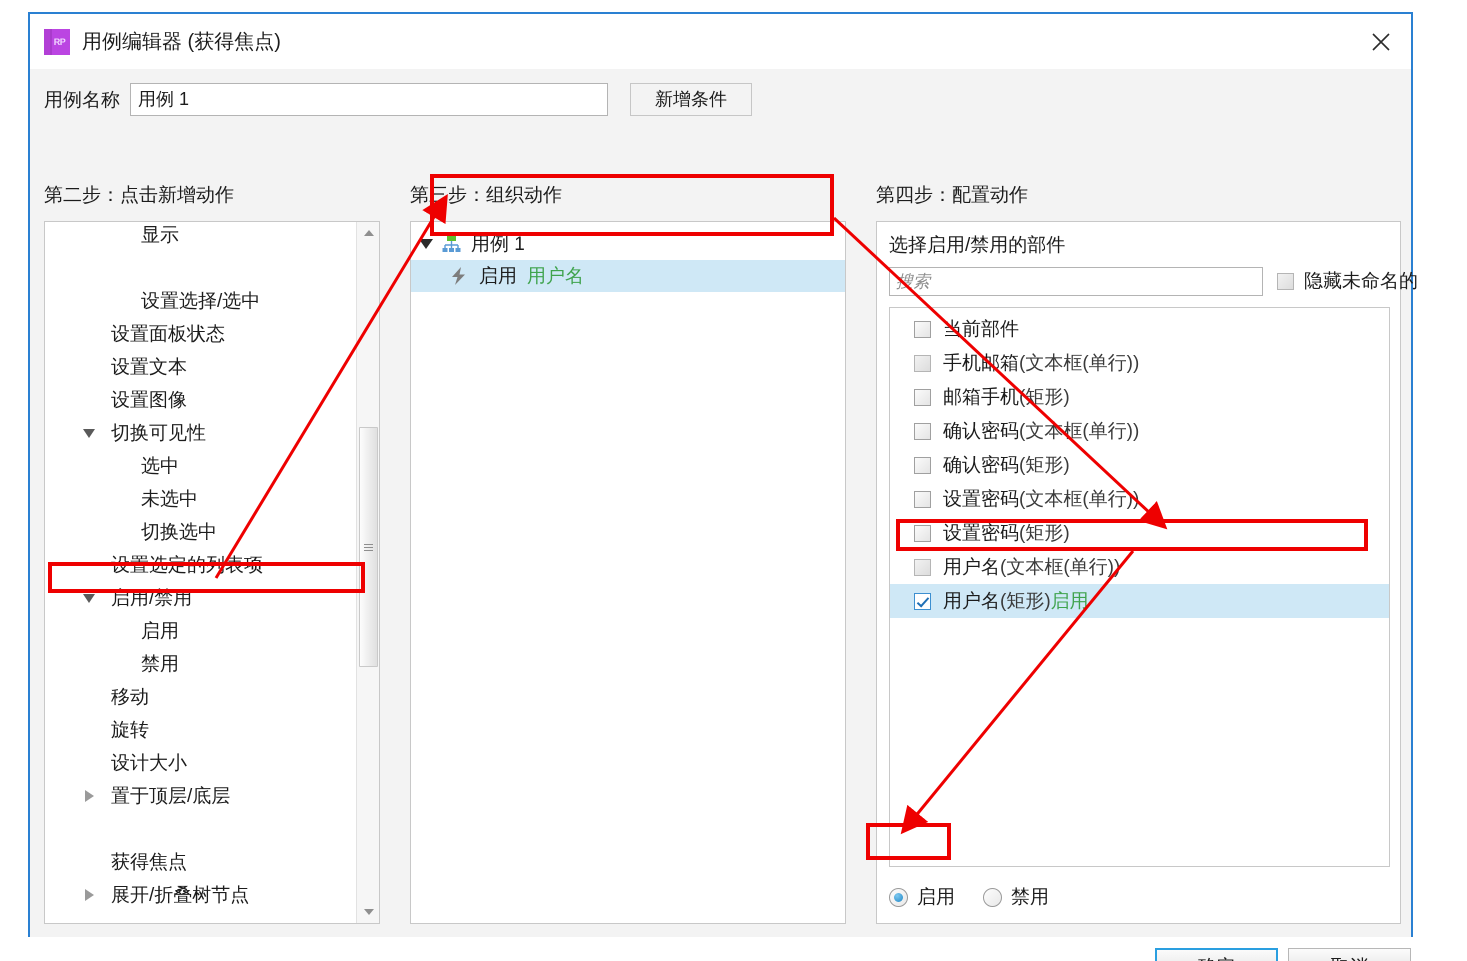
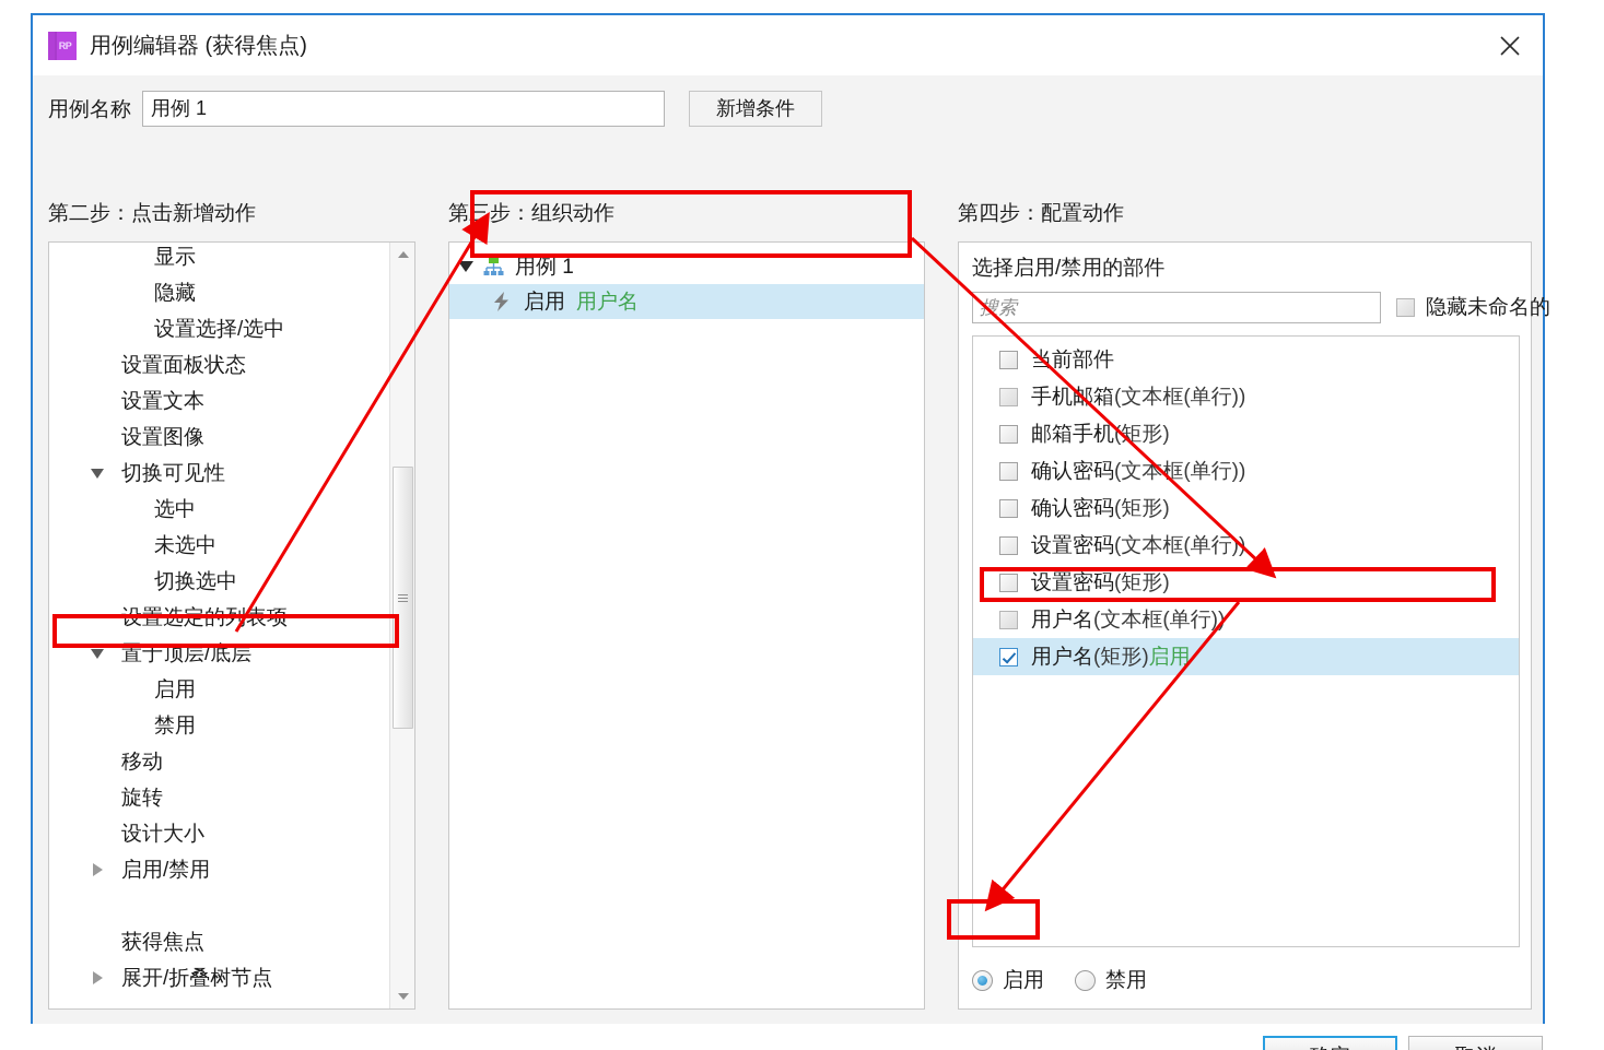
  RP
  用例编辑器 (获得焦点)
  用例名称
  用例 1
  新增条件
  第二步：点击新增动作
  第三步：组织动作
  第四步：配置动作
  显示
+ 隐藏
  设置选择/选中
  设置面板状态
  设置文本
  设置图像
  切换可见性
  选中
  未选中
  切换选中
  设置选定的列表项
- 启用/禁用
+ 置于顶层/底层
  启用
  禁用
  移动
  旋转
  设计大小
- 置于顶层/底层
+ 启用/禁用
  获得焦点
  展开/折叠树节点
  用例 1
  启用
  用户名
  选择启用/禁用的部件
  搜索
  隐藏未命名的
  前部件
  手机箱
  (文本框(单行))
  邮箱手机
  (矩形)
  确认密码
  (文本框(单行))
  确认密码
  (矩形)
  设置密码
  (文本框(单行)
  设置密码
  (矩形)
  用户名
  (文本框(单行))
  用户名
  (矩形)
  启用
  启用
  禁用
